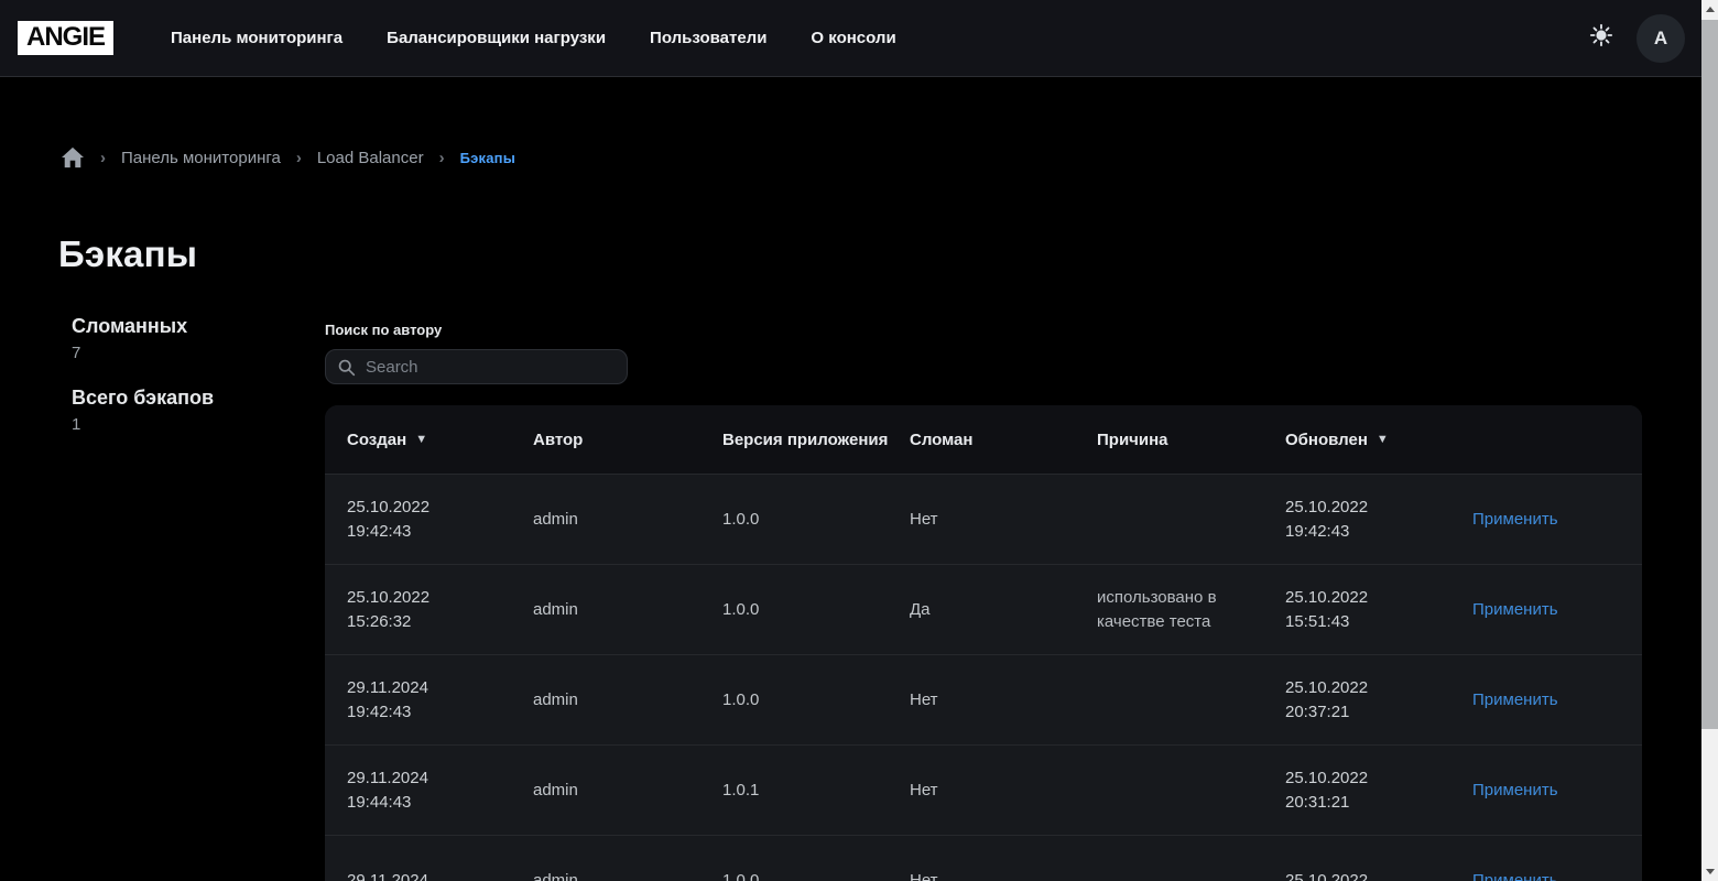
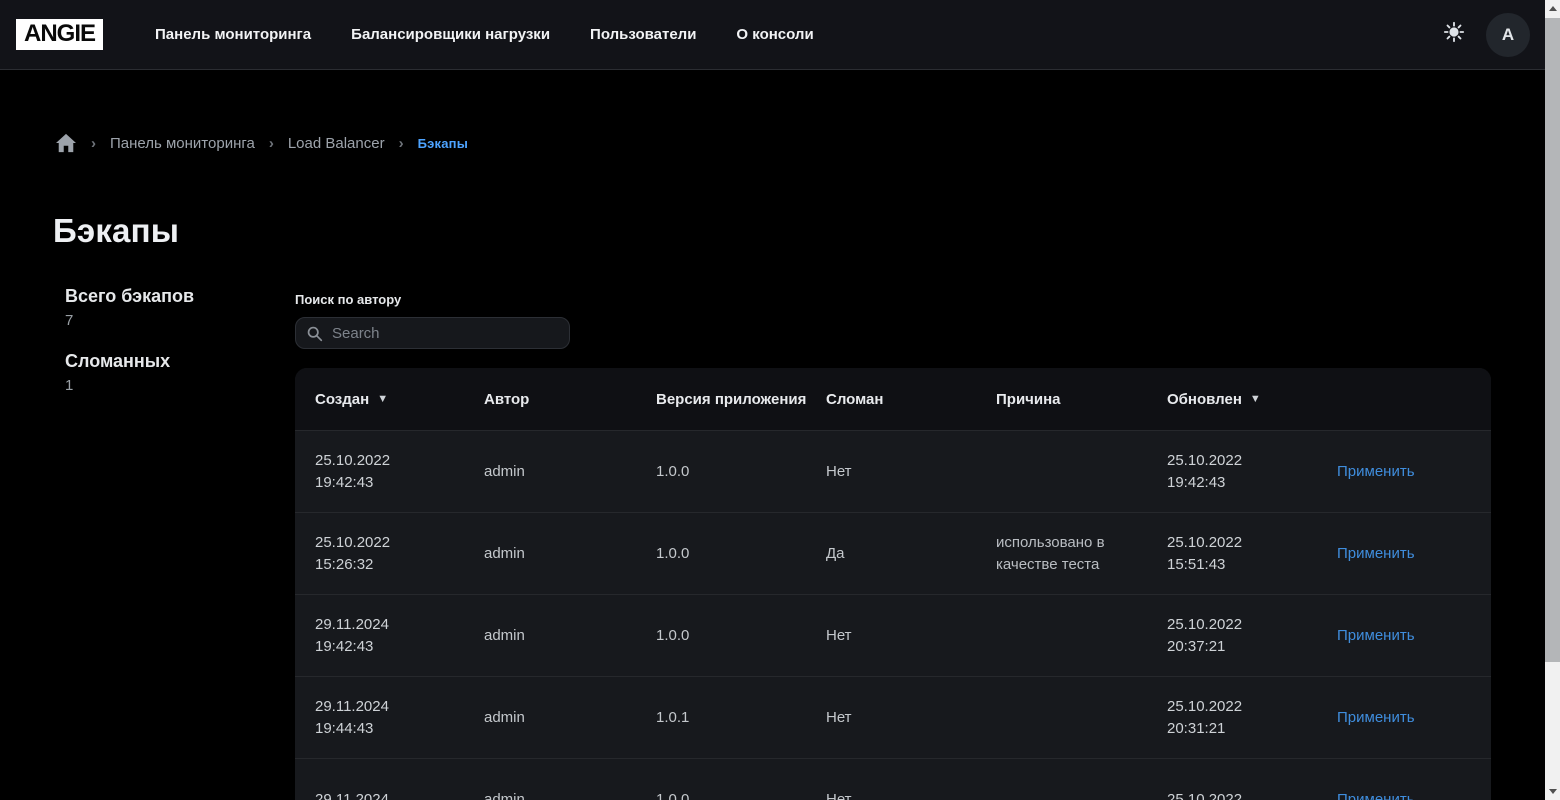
  ANGIE
  Панель мониторинга
  Балансировщики нагрузки
  Пользователи
  О консоли
  A
  ›
  Панель мониторинга
  ›
  Load Balancer
  ›
  Бэкапы
  Бэкапы
- Сломанных
+ Всего бэкапов
  7
- Всего бэкапов
+ Сломанных
  1
  Поиск по автору
  Search
  Создан
  ▼
  Автор
  Версия приложения
  Сломан
  Причина
  Обновлен
  ▼
  25.10.2022
  19:42:43
  admin
  1.0.0
  Нет
  25.10.2022
  19:42:43
  Применить
  25.10.2022
  15:26:32
  admin
  1.0.0
  Да
  использовано в качестве теста
  25.10.2022
  15:51:43
  Применить
  29.11.2024
  19:42:43
  admin
  1.0.0
  Нет
  25.10.2022
  20:37:21
  Применить
  29.11.2024
  19:44:43
  admin
  1.0.1
  Нет
  25.10.2022
  20:31:21
  Применить
  29.11.2024
  25.10.2022
